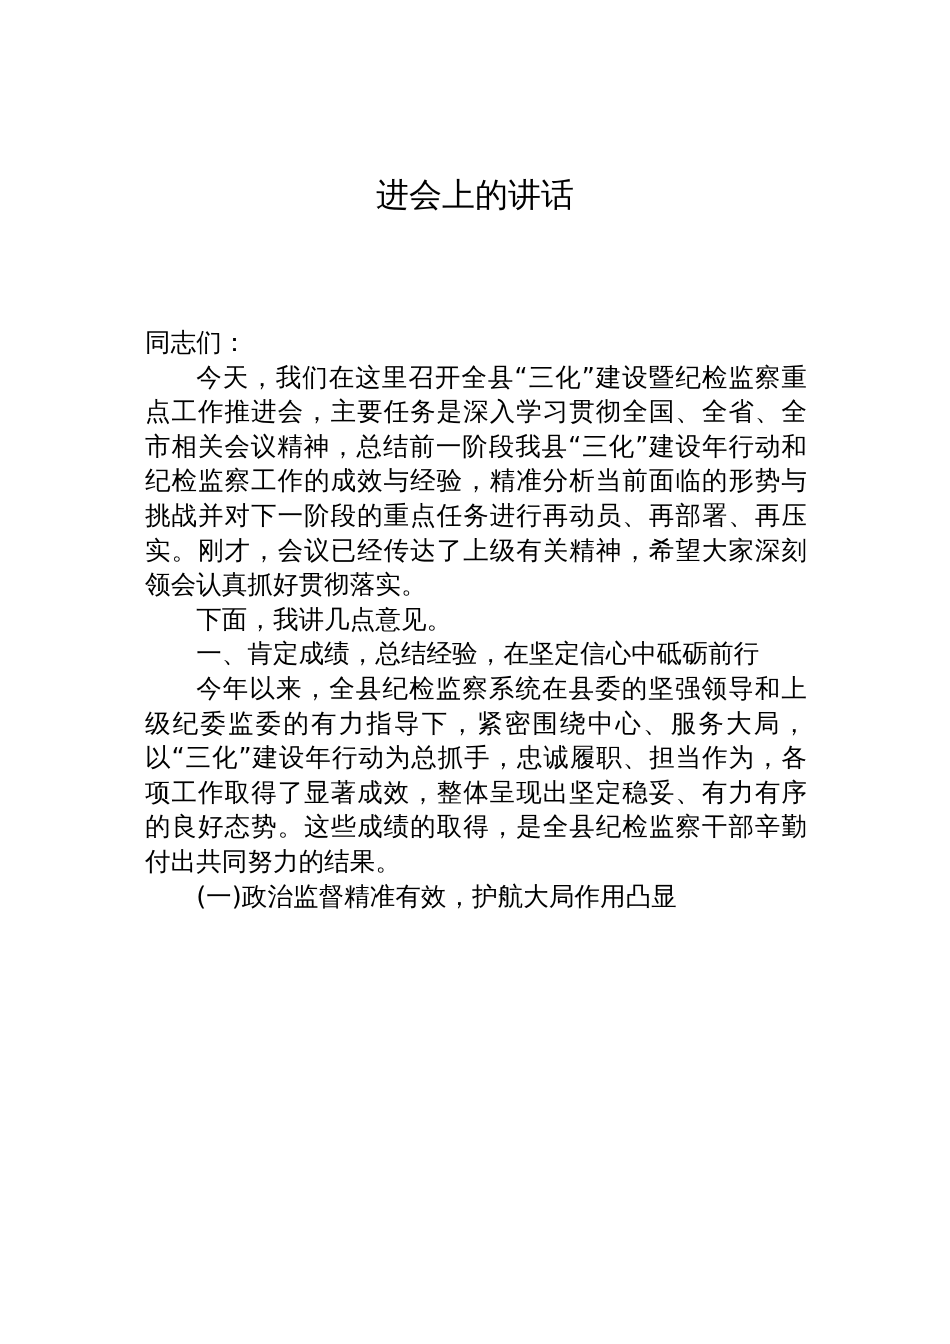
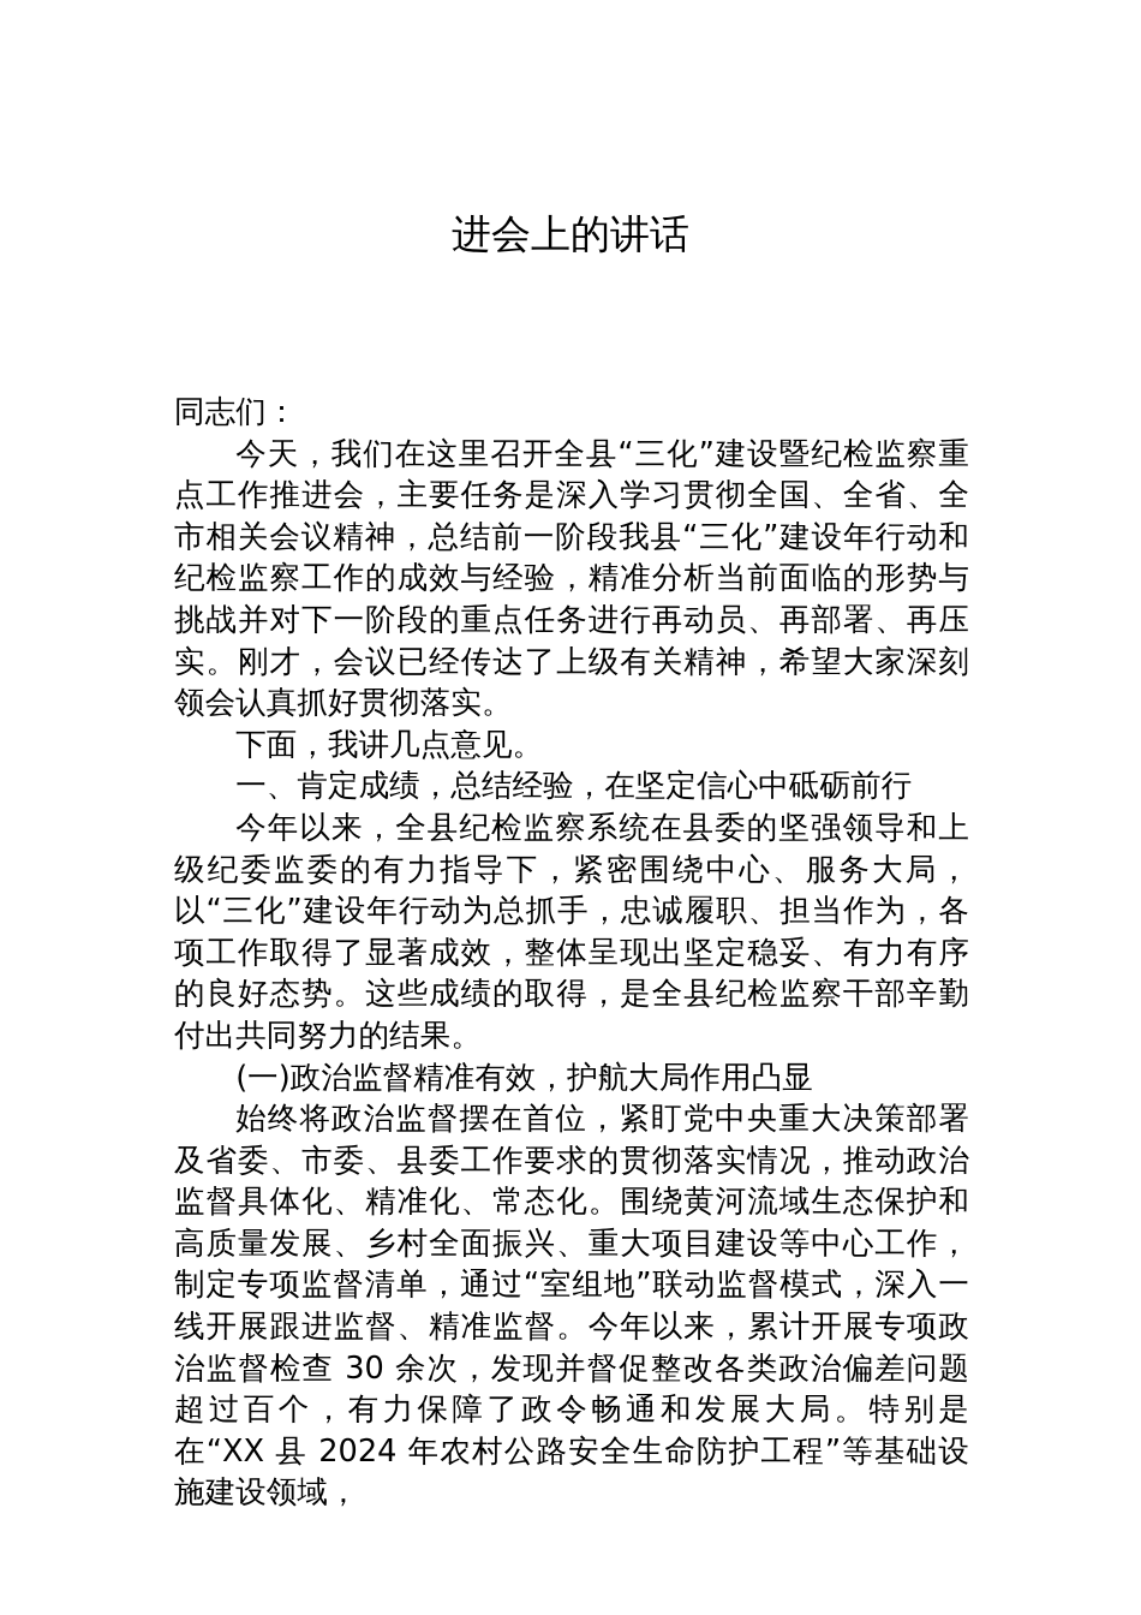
  进会上的讲话
  同志们：
  今天，我们在这里召开全县“三化”建设暨纪检监察重点工作推进会，主要任务是深入学习贯彻全国、全省、全市相关会议精神，总结前一阶段我县“三化”建设年行动和纪检监察工作的成效与经验，精准分析当前面临的形势与挑战并对下一阶段的重点任务进行再动员、再部署、再压实。刚才，会议已经传达了上级有关精神，希望大家深刻领会认真抓好贯彻落实。
  下面，我讲几点意见。
  一、肯定成绩，总结经验，在坚定信心中砥砺前行
  今年以来，全县纪检监察系统在县委的坚强领导和上级纪委监委的有力指导下，紧密围绕中心、服务大局，以“三化”建设年行动为总抓手，忠诚履职、担当作为，各项工作取得了显著成效，整体呈现出坚定稳妥、有力有序的良好态势。这些成绩的取得，是全县纪检监察干部辛勤付出共同努力的结果。
  (一)政治监督精准有效，护航大局作用凸显
+ 始终将政治监督摆在首位，紧盯党中央重大决策部署及省委、市委、县委工作要求的贯彻落实情况，推动政治监督具体化、精准化、常态化。围绕黄河流域生态保护和高质量发展、乡村全面振兴、重大项目建设等中心工作，制定专项监督清单，通过“室组地”联动监督模式，深入一线开展跟进监督、精准监督。今年以来，累计开展专项政治监督检查 30 余次，发现并督促整改各类政治偏差问题超过百个，有力保障了政令畅通和发展大局。特别是在“XX 县 2024 年农村公路安全生命防护工程”等基础设施建设领域，
